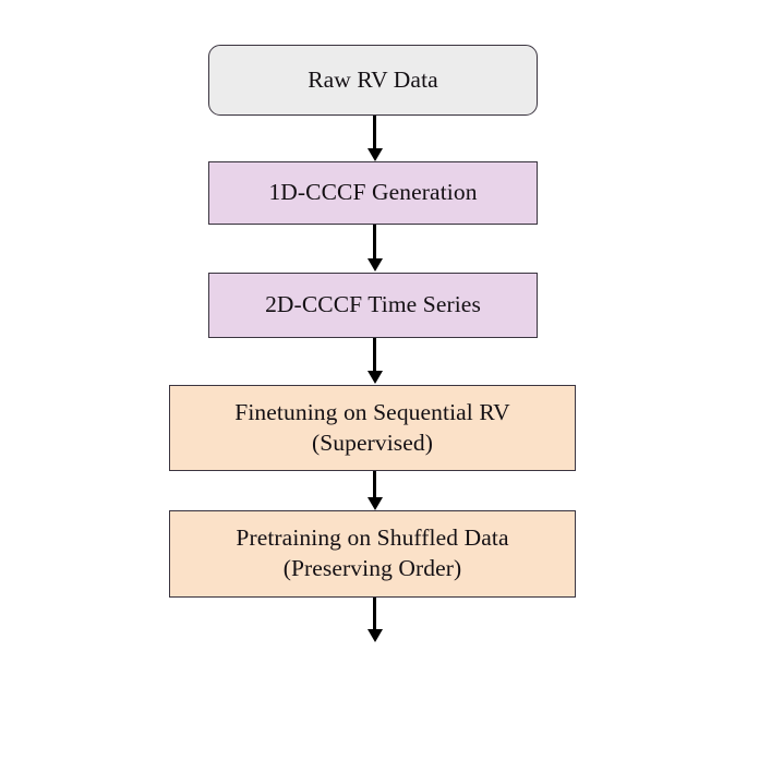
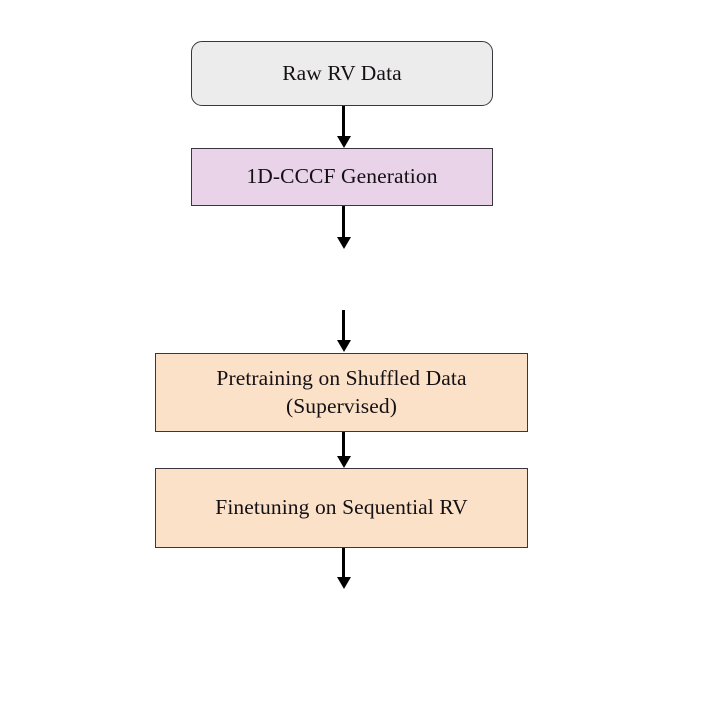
  Raw RV Data
  1D-CCCF Generation
- 2D-CCCF Time Series
- Finetuning on Sequential RV
+ Pretraining on Shuffled Data
  (Supervised)
- Pretraining on Shuffled Data
+ Finetuning on Sequential RV
- (Preserving Order)
